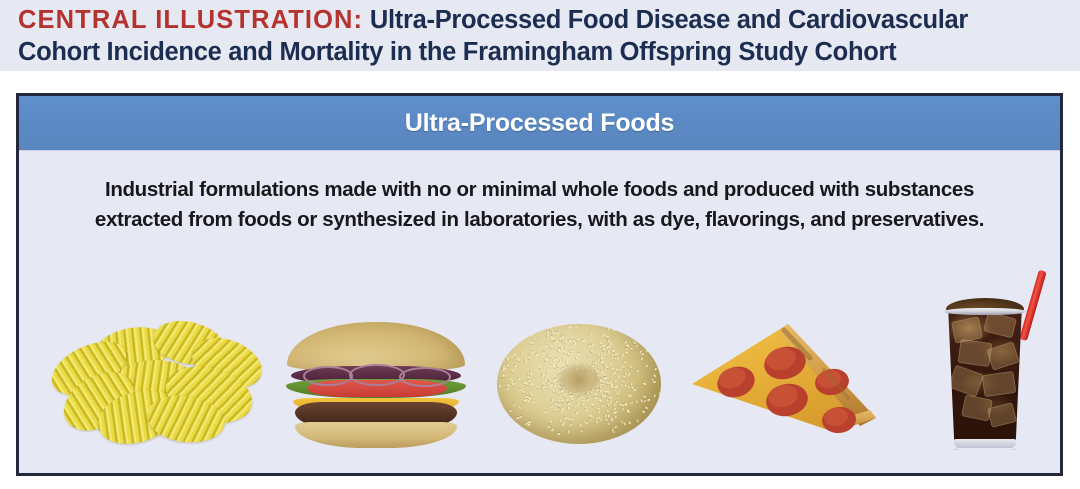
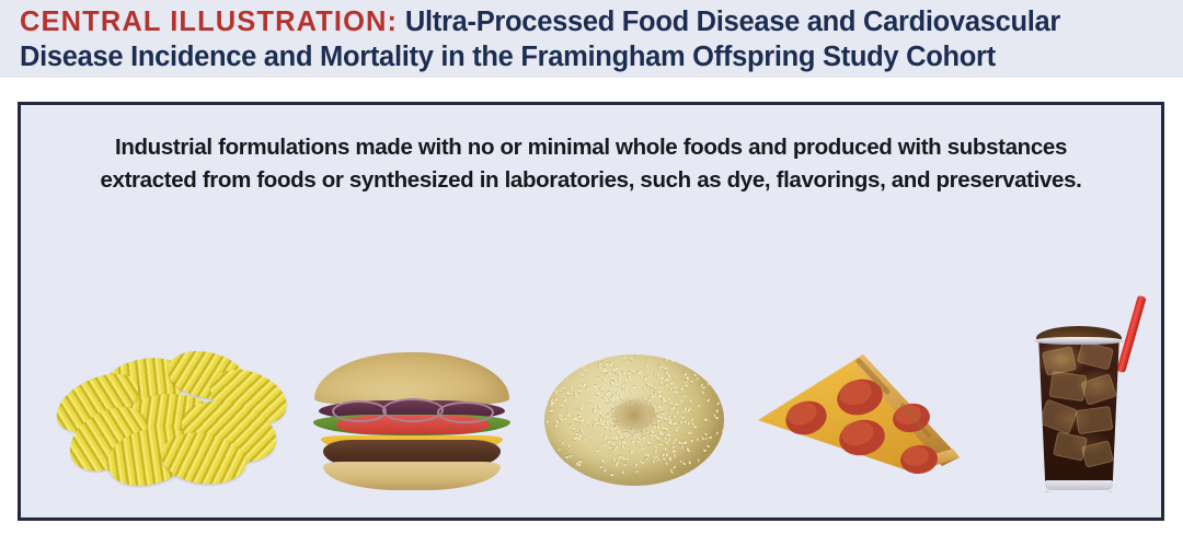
  CENTRAL ILLUSTRATION: Ultra-Processed Food Disease and Cardiovascular
- Cohort Incidence and Mortality in the Framingham Offspring Study Cohort
+ Disease Incidence and Mortality in the Framingham Offspring Study Cohort
- Ultra-Processed Foods
- Industrial formulations made with no or minimal whole foods and produced with substances extracted from foods or synthesized in laboratories, with as dye, flavorings, and preservatives.
+ Industrial formulations made with no or minimal whole foods and produced with substances extracted from foods or synthesized in laboratories, such as dye, flavorings, and preservatives.
